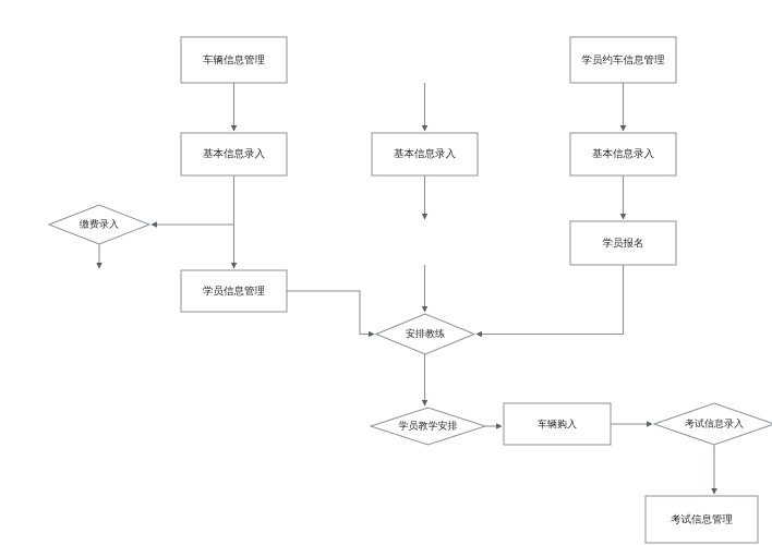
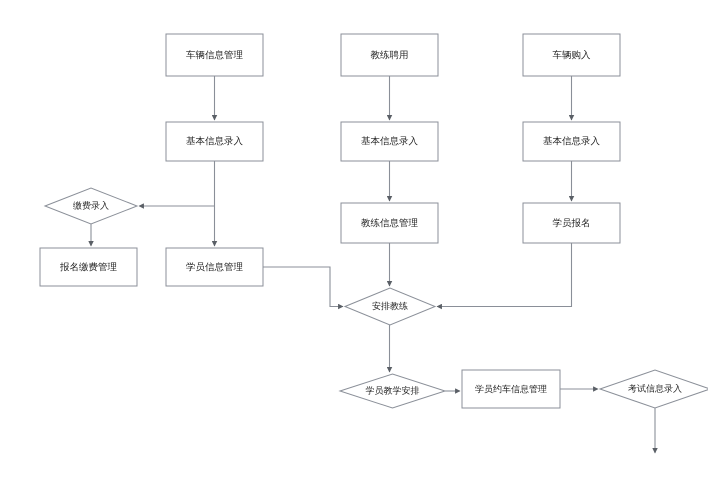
  车辆信息管理
+ 教练聘用
- 学员约车信息管理
+ 车辆购入
  基本信息录入
  基本信息录入
  基本信息录入
  缴费录入
+ 教练信息管理
  学员报名
+ 报名缴费管理
  学员信息管理
  安排教练
  学员教学安排
- 车辆购入
+ 学员约车信息管理
  考试信息录入
- 考试信息管理
